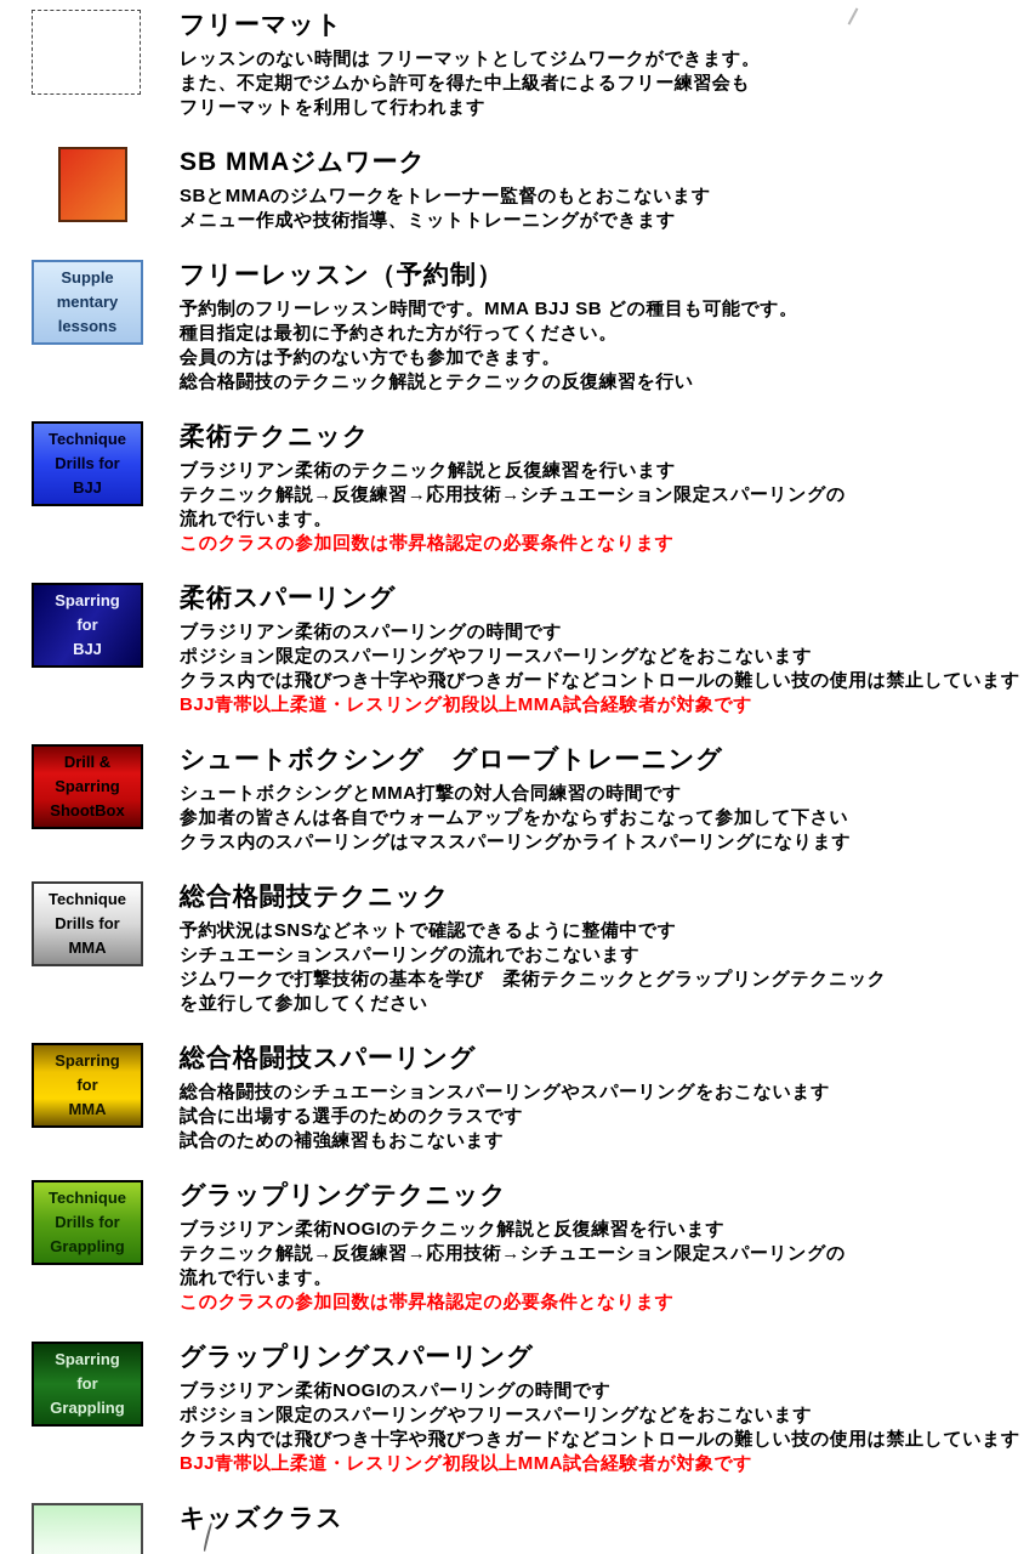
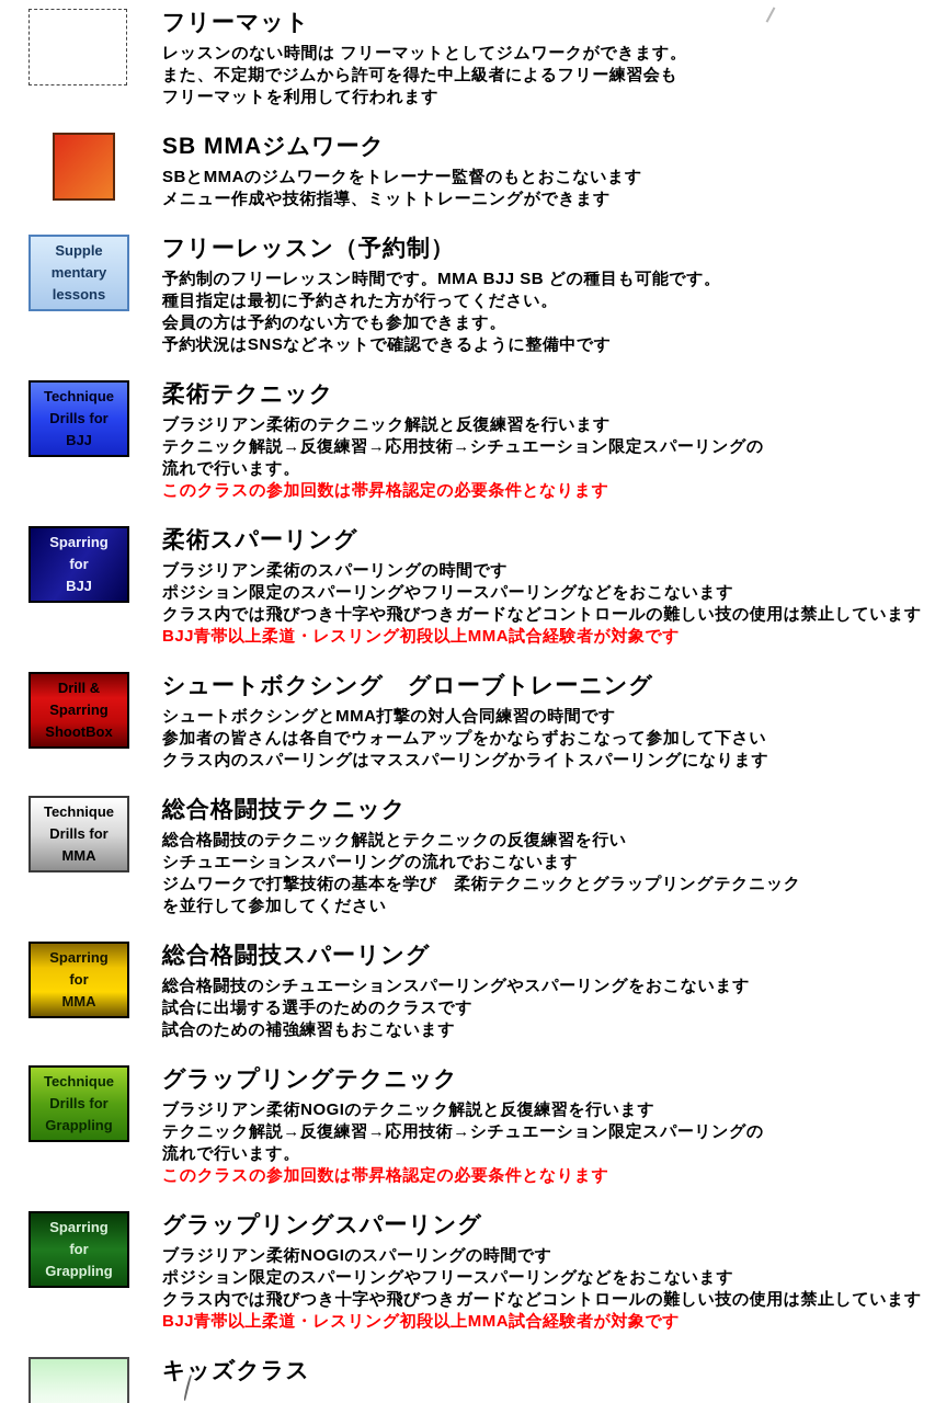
  フリーマット
  レッスンのない時間は フリーマットとしてジムワークができます。
  また、不定期でジムから許可を得た中上級者によるフリー練習会も
  フリーマットを利用して行われます
  SB MMAジムワーク
  SBとMMAのジムワークをトレーナー監督のもとおこないます
  メニュー作成や技術指導、ミットトレーニングができます
  Supple
  mentary
  lessons
  フリーレッスン（予約制）
  予約制のフリーレッスン時間です。MMA BJJ SB どの種目も可能です。
  種目指定は最初に予約された方が行ってください。
  会員の方は予約のない方でも参加できます。
- 総合格闘技のテクニック解説とテクニックの反復練習を行い
+ 予約状況はSNSなどネットで確認できるように整備中です
  Technique
  Drills for
  BJJ
  柔術テクニック
  ブラジリアン柔術のテクニック解説と反復練習を行います
  テクニック解説→反復練習→応用技術→シチュエーション限定スパーリングの
  流れで行います。
  このクラスの参加回数は帯昇格認定の必要条件となります
  Sparring
  for
  BJJ
  柔術スパーリング
  ブラジリアン柔術のスパーリングの時間です
  ポジション限定のスパーリングやフリースパーリングなどをおこないます
  クラス内では飛びつき十字や飛びつきガードなどコントロールの難しい技の使用は禁止しています
  BJJ青帯以上柔道・レスリング初段以上MMA試合経験者が対象です
  Drill &
  Sparring
  ShootBox
  シュートボクシング グローブトレーニング
  シュートボクシングとMMA打撃の対人合同練習の時間です
  参加者の皆さんは各自でウォームアップをかならずおこなって参加して下さい
  クラス内のスパーリングはマススパーリングかライトスパーリングになります
  Technique
  Drills for
  MMA
  総合格闘技テクニック
- 予約状況はSNSなどネットで確認できるように整備中です
+ 総合格闘技のテクニック解説とテクニックの反復練習を行い
  シチュエーションスパーリングの流れでおこないます
  ジムワークで打撃技術の基本を学び 柔術テクニックとグラップリングテクニック
  を並行して参加してください
  Sparring
  for
  MMA
  総合格闘技スパーリング
  総合格闘技のシチュエーションスパーリングやスパーリングをおこないます
  試合に出場する選手のためのクラスです
  試合のための補強練習もおこないます
  Technique
  Drills for
  Grappling
  グラップリングテクニック
  ブラジリアン柔術NOGIのテクニック解説と反復練習を行います
  テクニック解説→反復練習→応用技術→シチュエーション限定スパーリングの
  流れで行います。
  このクラスの参加回数は帯昇格認定の必要条件となります
  Sparring
  for
  Grappling
  グラップリングスパーリング
  ブラジリアン柔術NOGIのスパーリングの時間です
  ポジション限定のスパーリングやフリースパーリングなどをおこないます
  クラス内では飛びつき十字や飛びつきガードなどコントロールの難しい技の使用は禁止しています
  BJJ青帯以上柔道・レスリング初段以上MMA試合経験者が対象です
  キッズクラス
